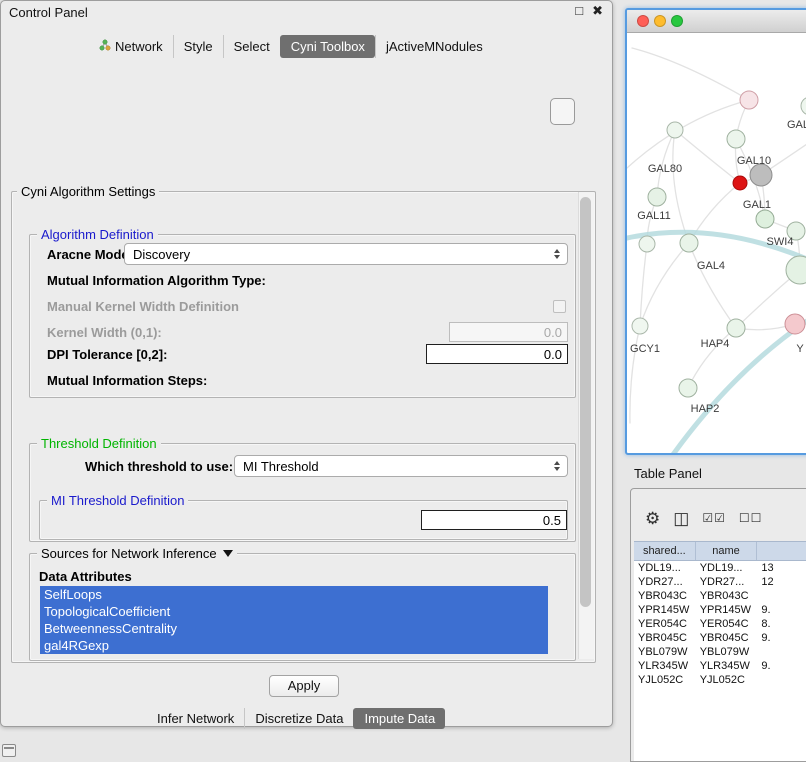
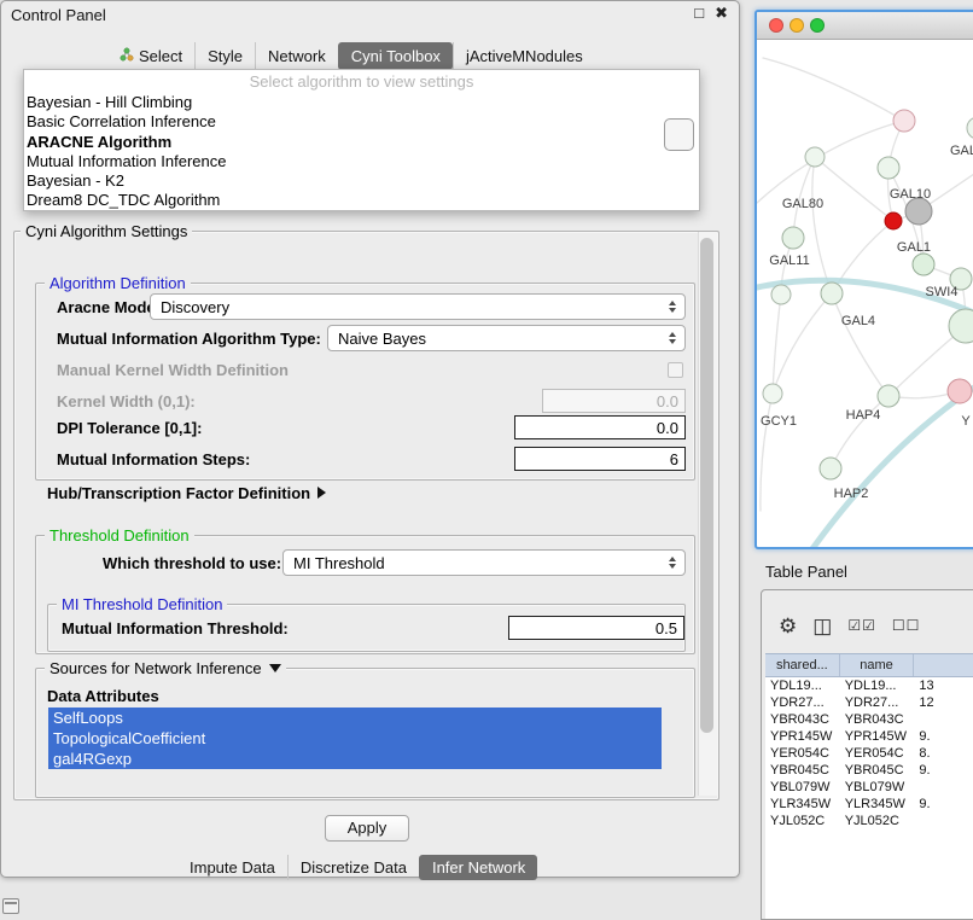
  Control Panel
  □
  ✖
- Network
+ Select
  Style
- Select
+ Network
  Cyni Toolbox
  jActiveMNodules
+ Select algorithm to view settings
+ Bayesian - Hill Climbing
+ Basic Correlation Inference
+ ARACNE Algorithm
+ Mutual Information Inference
+ Bayesian - K2
+ Dream8 DC_TDC Algorithm
  Cyni Algorithm Settings
  Algorithm Definition
  Aracne Mod
  Discovery
  Mutual Information Algorithm Type:
+ Naive Bayes
  Manual Kernel Width Definition
  Kernel Width (0,1):
  0.0
- DPI Tolerance [0,2]:
+ DPI Tolerance [0,1]:
  0.0
  Mutual Information Steps:
+ 6
+ Hub/Transcription Factor Definition
  Threshold Definition
  Which threshold to use:
  MI Threshold
  MI Threshold Definition
+ Mutual Information Threshold:
  0.5
  Sources for Network Inference
  Data Attributes
  SelfLoops
  TopologicalCoefficient
- BetweennessCentrality
  gal4RGexp
  Apply
- Infer Network
+ Impute Data
  Discretize Data
- Impute Data
+ Infer Network
  GAL10
  GAL80
  GAL11
  GAL1
  SWI4
  GAL4
  GCY1
  HAP4
  Y
  HAP2
  Table Panel
  ⚙
  ◫
  ☑☑
  ☐☐
  shared...
  name
  YDL19...
  YDL19...
  13
  YDR27...
  YDR27...
  12
  YBR043C
  YBR043C
  YPR145W
  YPR145W
  9.
  YER054C
  YER054C
  8.
  YBR045C
  YBR045C
  9.
  YBL079W
  YBL079W
  YLR345W
  YLR345W
  9.
  YJL052C
  YJL052C
